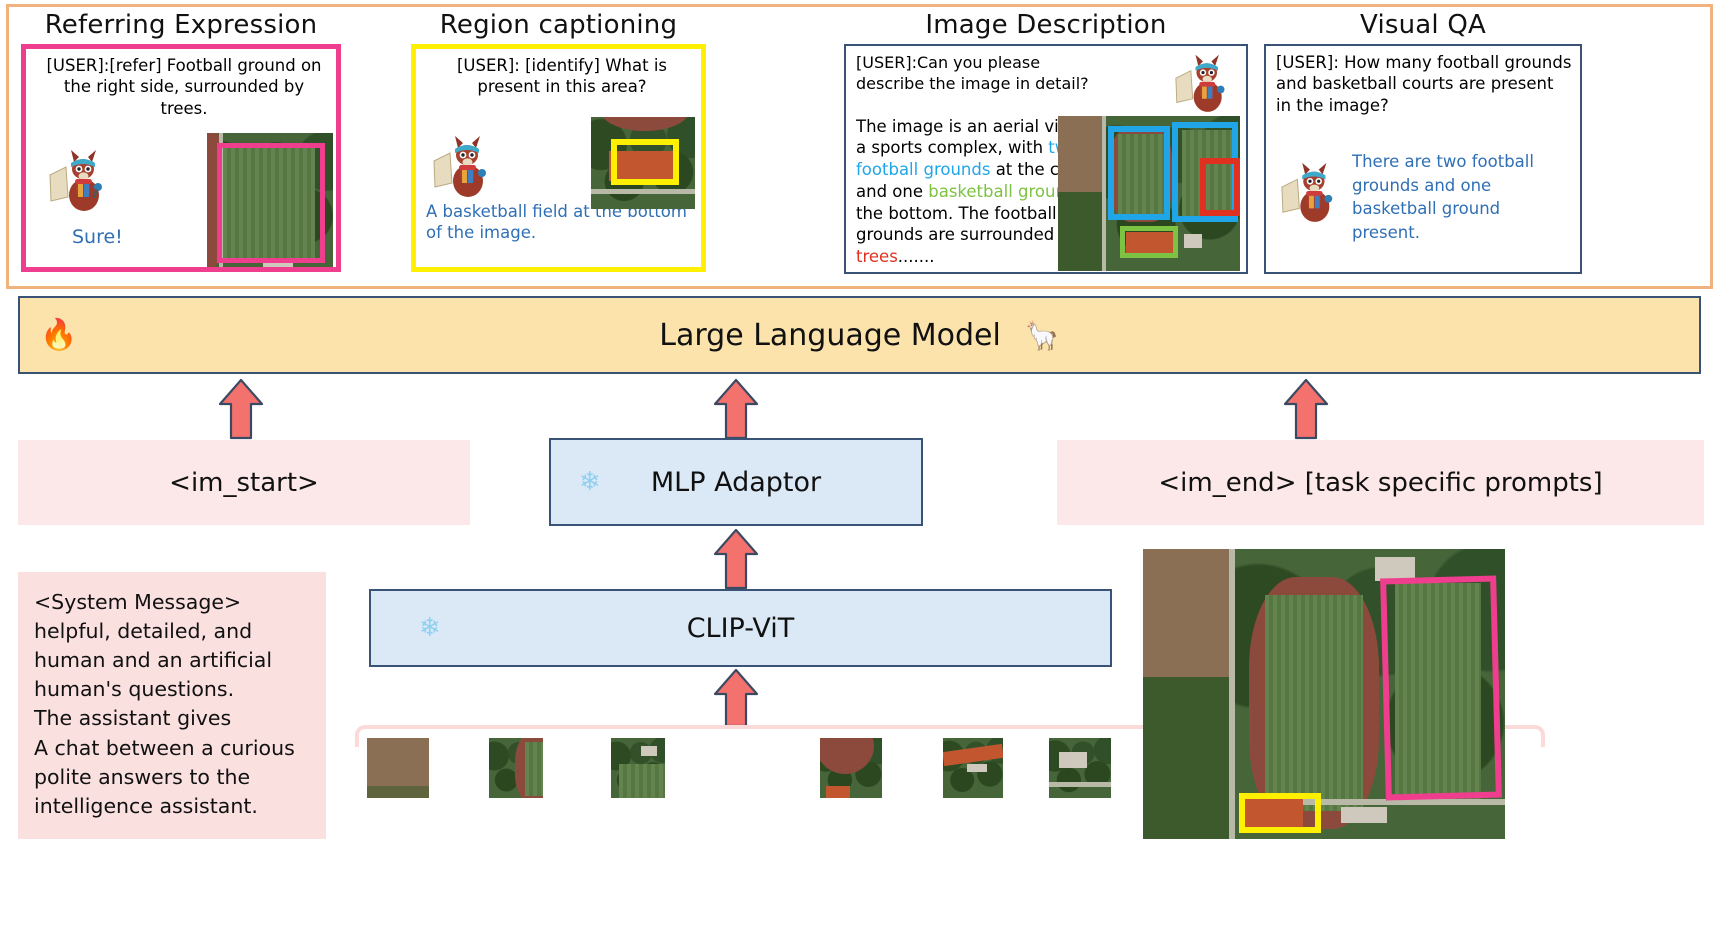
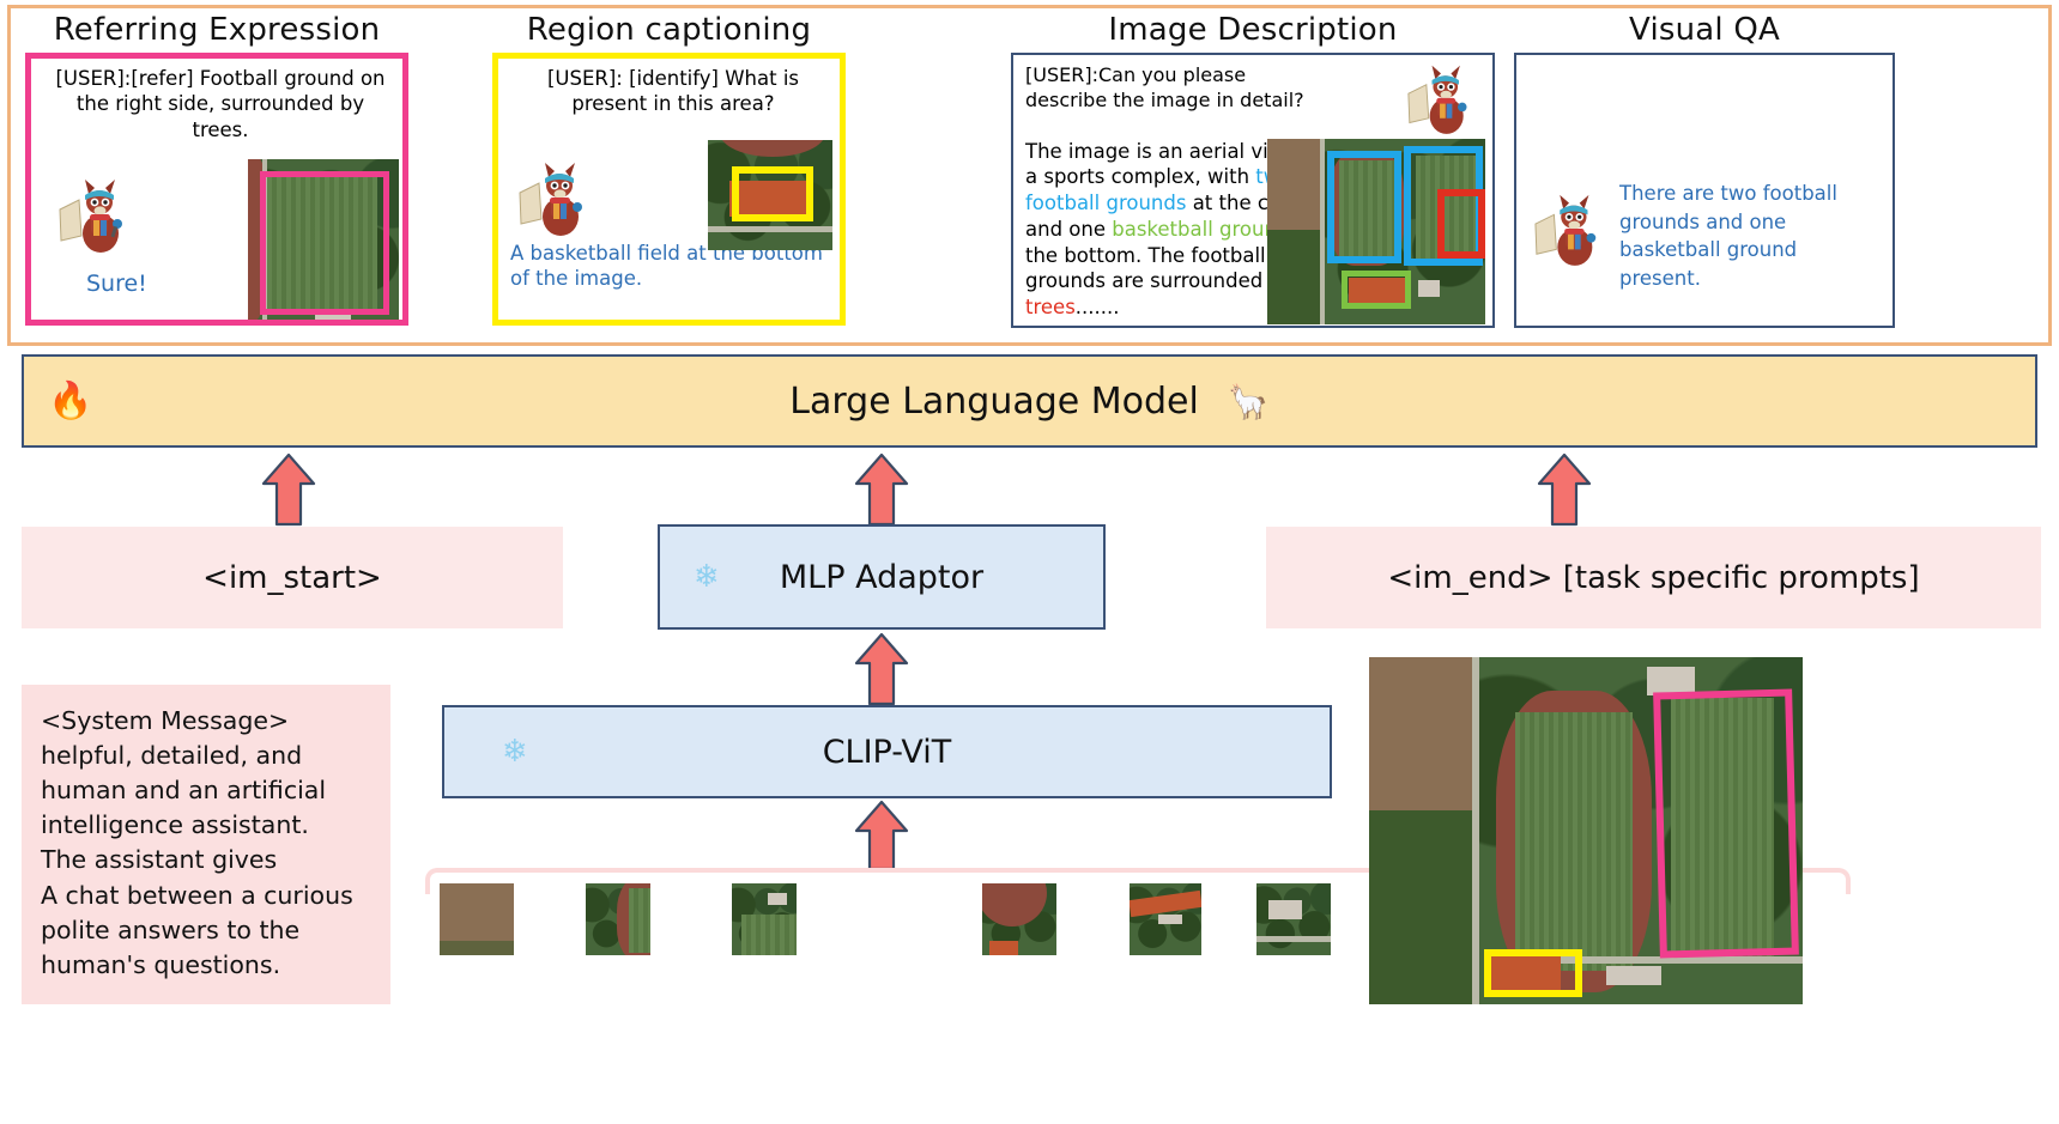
  Referring Expression
  [USER]:[refer] Football ground on the right side, surrounded by trees.
  Sure!
  Region captioning
  [USER]: [identify] What is present in this area?
  A basketball field at the bottom of the image.
  Image Description
  [USER]:Can you please describe the image in detail?
  The image is an aerial vi a sports complex, with t football grounds at the c and one basketball grou the bottom. The football grounds are surrounded trees.......
  Visual QA
- [USER]: How many football grounds and basketball courts are present in the image?
  There are two football grounds and one basketball ground present.
  🔥
  Large Language Model
  🦙
  <im_start>
  ❄
  MLP Adaptor
  <im_end> [task specific prompts]
  ❄
  CLIP-ViT
  <System Message>
  helpful, detailed, and
  human and an artificial
- human's questions.
+ intelligence assistant.
  The assistant gives
  A chat between a curious
  polite answers to the
- intelligence assistant.
+ human's questions.
